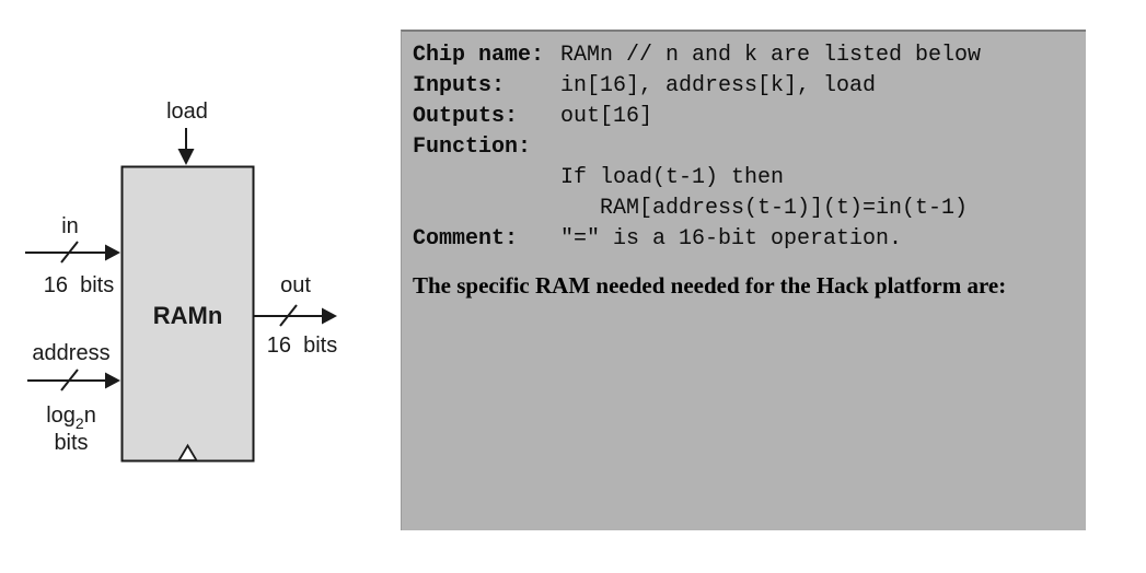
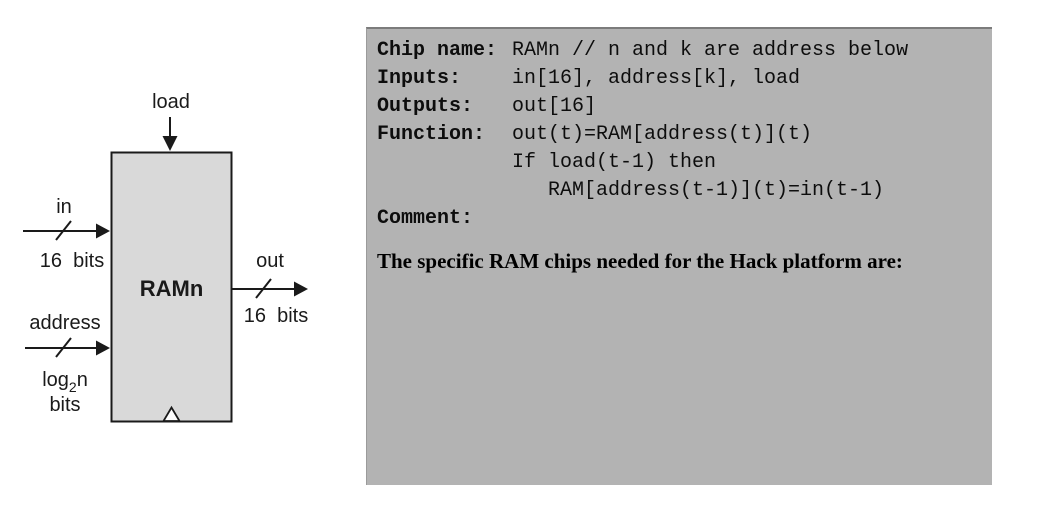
  load
  in
  16 bits
  address
  log2n
  bits
  RAMn
  out
  16 bits
  Chip name:
- RAMn // n and k are listed below
+ RAMn // n and k are address below
  Inputs:
  in[16], address[k], load
  Outputs:
  out[16]
  Function:
+ out(t)=RAM[address(t)](t)
  If load(t-1) then
  RAM[address(t-1)](t)=in(t-1)
  Comment:
- "=" is a 16-bit operation.
- The specific RAM needed needed for the Hack platform are:
+ The specific RAM chips needed for the Hack platform are:
